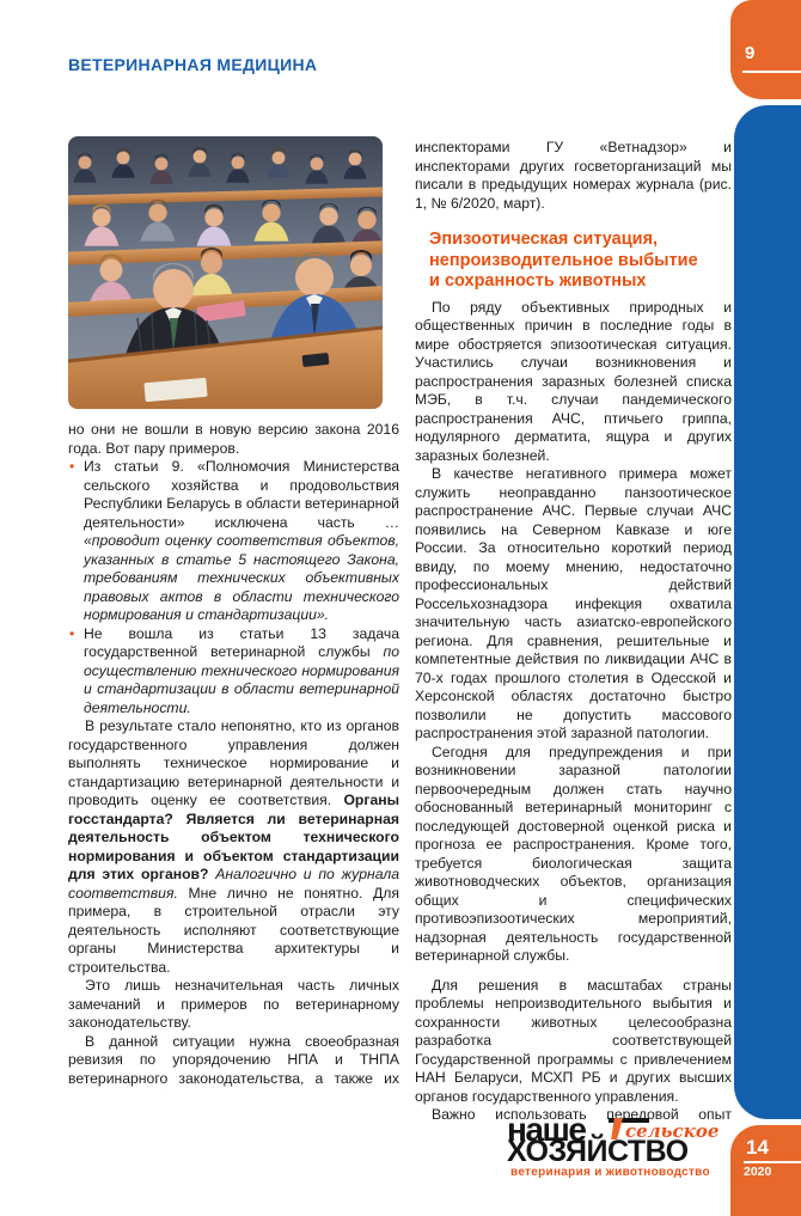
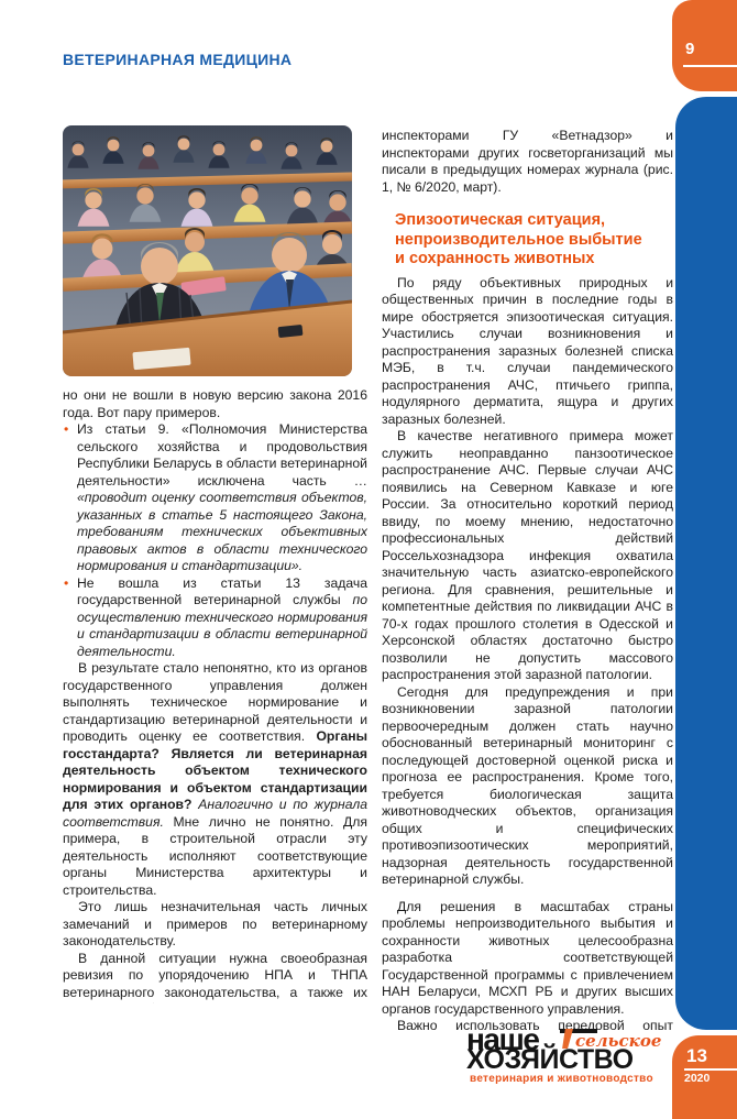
  ВЕТЕРИНАРНАЯ МЕДИЦИНА
  9
- 14
+ 13
  2020
  но они не вошли в новую версию закона 2016 года. Вот пару примеров.
  Из статьи 9. «Полномочия Министерства сельского хозяйства и продовольствия Республики Беларусь в области ветеринарной деятельности» исключена часть … «проводит оценку соответствия объектов, указанных в статье 5 настоящего Закона, требованиям технических объективных правовых актов в области технического нормирования и стандартизации».
  Не вошла из статьи 13 задача государственной ветеринарной службы по осуществлению технического нормирования и стандартизации в области ветеринарной деятельности.
  В результате стало непонятно, кто из органов государственного управления должен выполнять техническое нормирование и стандартизацию ветеринарной деятельности и проводить оценку ее соответствия. Органы госстандарта? Является ли ветеринарная деятельность объектом технического нормирования и объектом стандартизации для этих органов? Аналогично и по журнала соответствия. Мне лично не понятно. Для примера, в строительной отрасли эту деятельность исполняют соответствующие органы Министерства архитектуры и строительства.
  Это лишь незначительная часть личных замечаний и примеров по ветеринарному законодательству.
  инспекторами ГУ «Ветнадзор» и инспекторами других госветорганизаций мы писали в предыдущих номерах журнала (рис. 1, № 6/2020, март).
  Эпизоотическая ситуация,
  непроизводительное выбытие
  и сохранность животных
  По ряду объективных природных и общественных причин в последние годы в мире обостряется эпизоотическая ситуация. Участились случаи возникновения и распространения заразных болезней списка МЭБ, в т.ч. случаи пандемического распространения АЧС, птичьего гриппа, нодулярного дерматита, ящура и других заразных болезней.
  В качестве негативного примера может служить неоправданно панзоотическое распространение АЧС. Первые случаи АЧС появились на Северном Кавказе и юге России. За относительно короткий период ввиду, по моему мнению, недостаточно профессиональных действий Россельхознадзора инфекция охватила значительную часть азиатско-европейского региона. Для сравнения, решительные и компетентные действия по ликвидации АЧС в 70-х годах прошлого столетия в Одесской и Херсонской областях достаточно быстро позволили не допустить массового распространения этой заразной патологии.
  Сегодня для предупреждения и при возникновении заразной патологии первоочередным должен стать научно обоснованный ветеринарный мониторинг с последующей достоверной оценкой риска и прогноза ее распространения. Кроме того, требуется биологическая защита животноводческих объектов, организация общих и специфических противоэпизоотических мероприятий, надзорная деятельность государственной ветеринарной службы.
  Для решения в масштабах страны проблемы непроизводительного выбытия и сохранности животных целесообразна разработка соответствующей Государственной программы с привлечением НАН Беларуси, МСХП РБ и других высших органов государственного управления.
  наше
  сельское
  ХОЗЯЙСТВО
  ветеринария и животноводство
